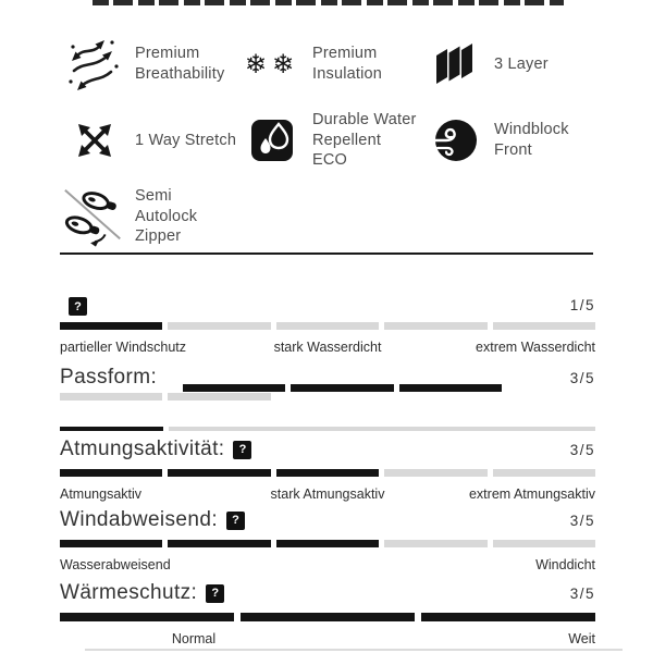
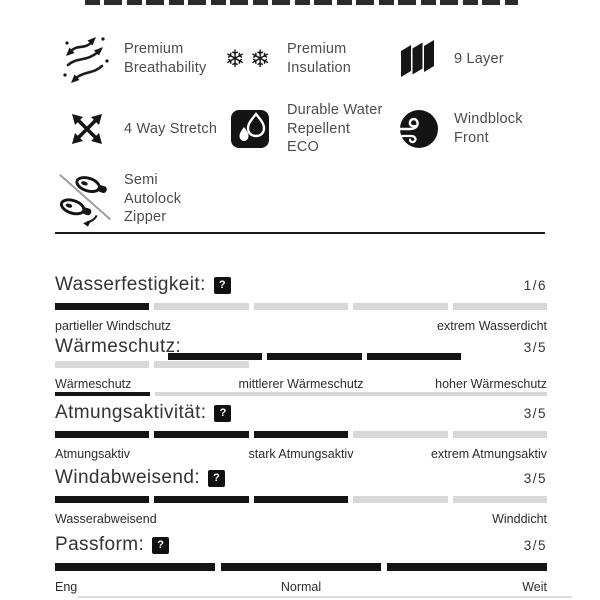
  Premium
  Breathability
  ❄❄
  Premium Insulation
- 3 Layer
+ 9 Layer
- 1 Way Stretch
+ 4 Way Stretch
  Durable Water
  Repellent ECO
  Windblock Front
  Semi Autolock
  Zipper
+ Wasserfestigkeit:
  ?
- 1/5
+ 1/6
  partieller Windschutz
- stark Wasserdicht
  extrem Wasserdicht
- Passform:
+ Wärmeschutz:
  3/5
+ Wärmeschutz
+ mittlerer Wärmeschutz
+ hoher Wärmeschutz
  Atmungsaktivität:
  ?
  3/5
  Atmungsaktiv
  stark Atmungsaktiv
  extrem Atmungsaktiv
  Windabweisend:
  ?
  3/5
  Wasserabweisend
  Winddicht
- Wärmeschutz:
+ Passform:
  ?
  3/5
+ Eng
  Normal
  Weit
